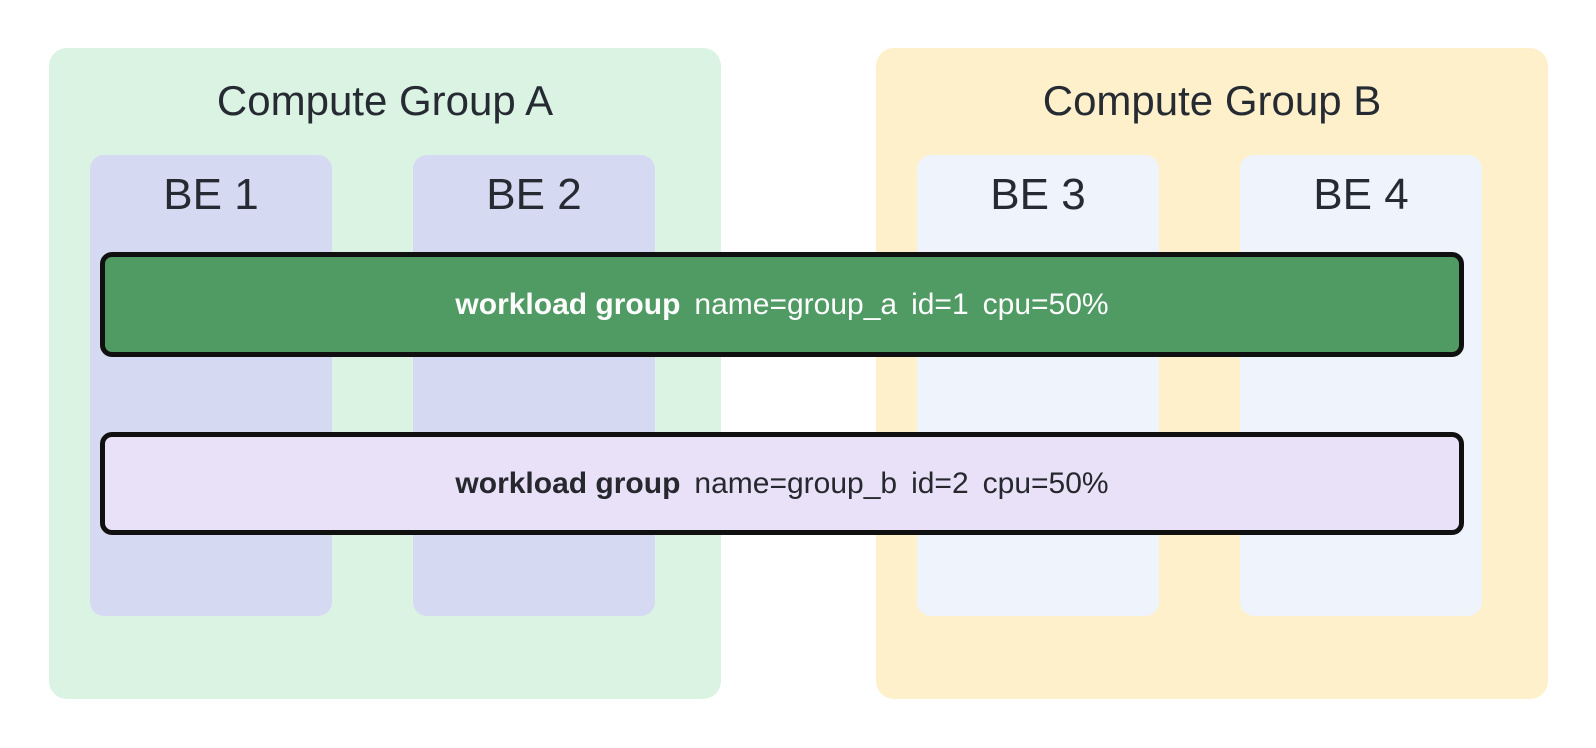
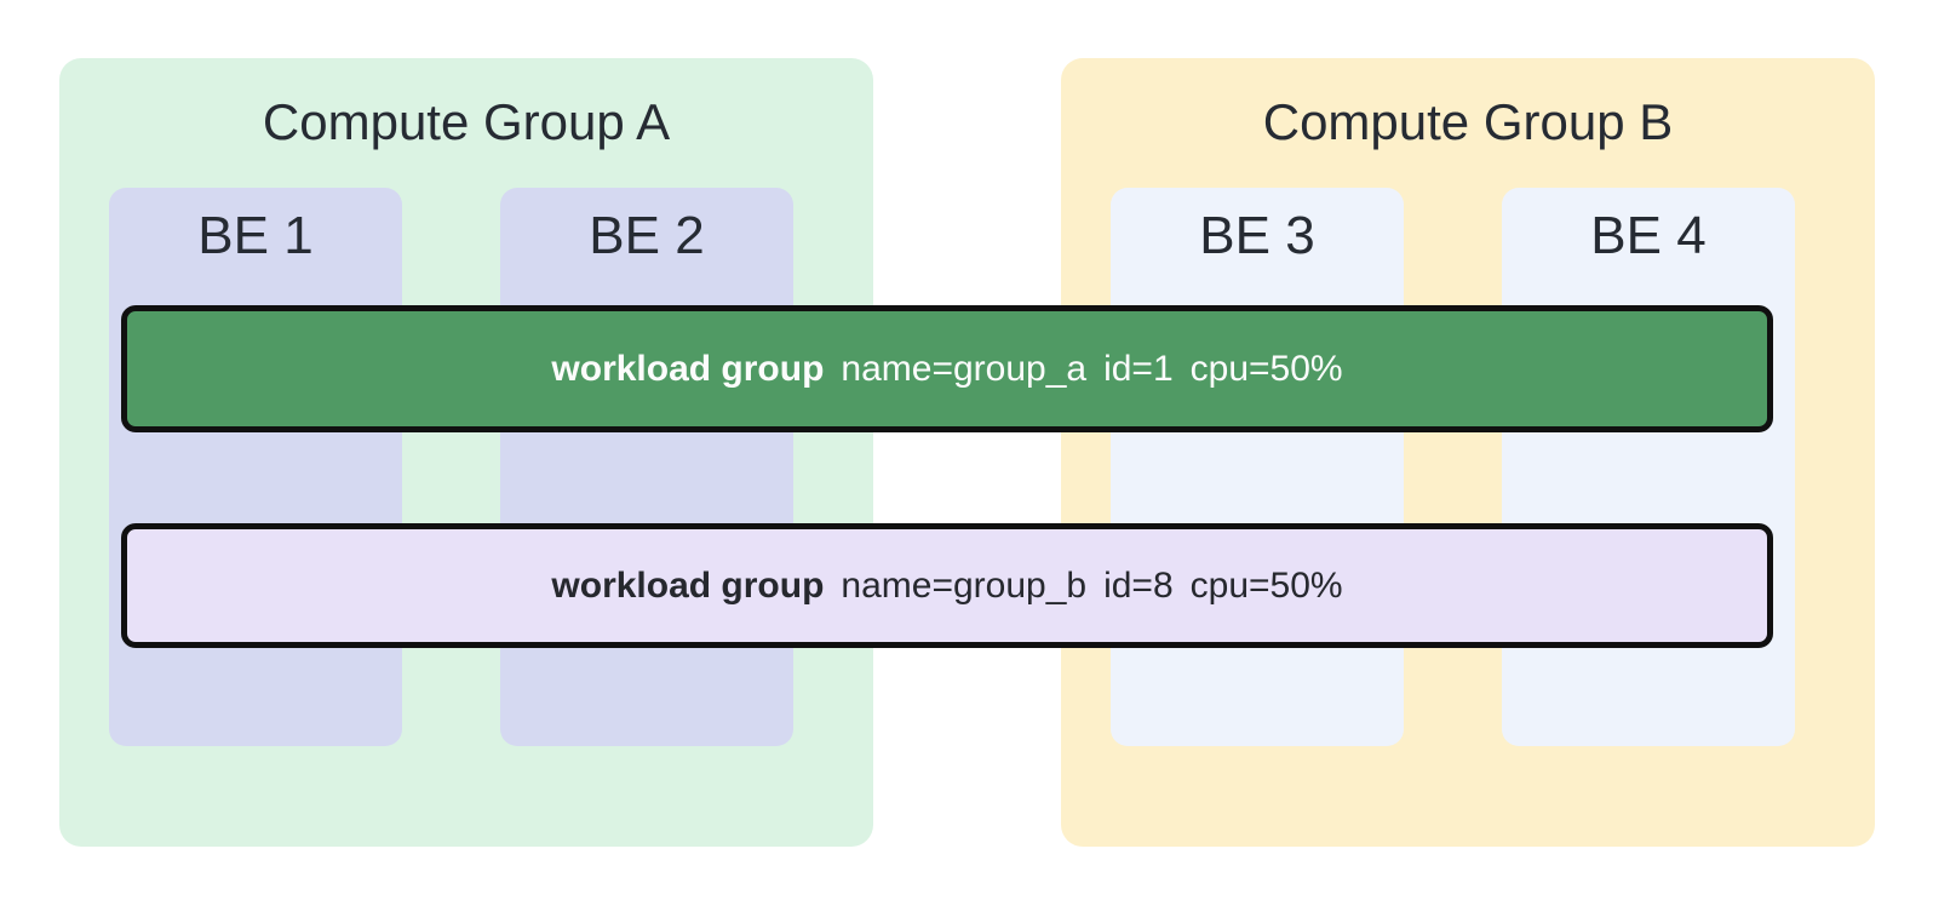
  Compute Group A
  Compute Group B
  BE 1
  BE 2
  BE 3
  BE 4
  workload group
  name=group_a
  id=1
  cpu=50%
  workload group
  name=group_b
- id=2
+ id=8
  cpu=50%
